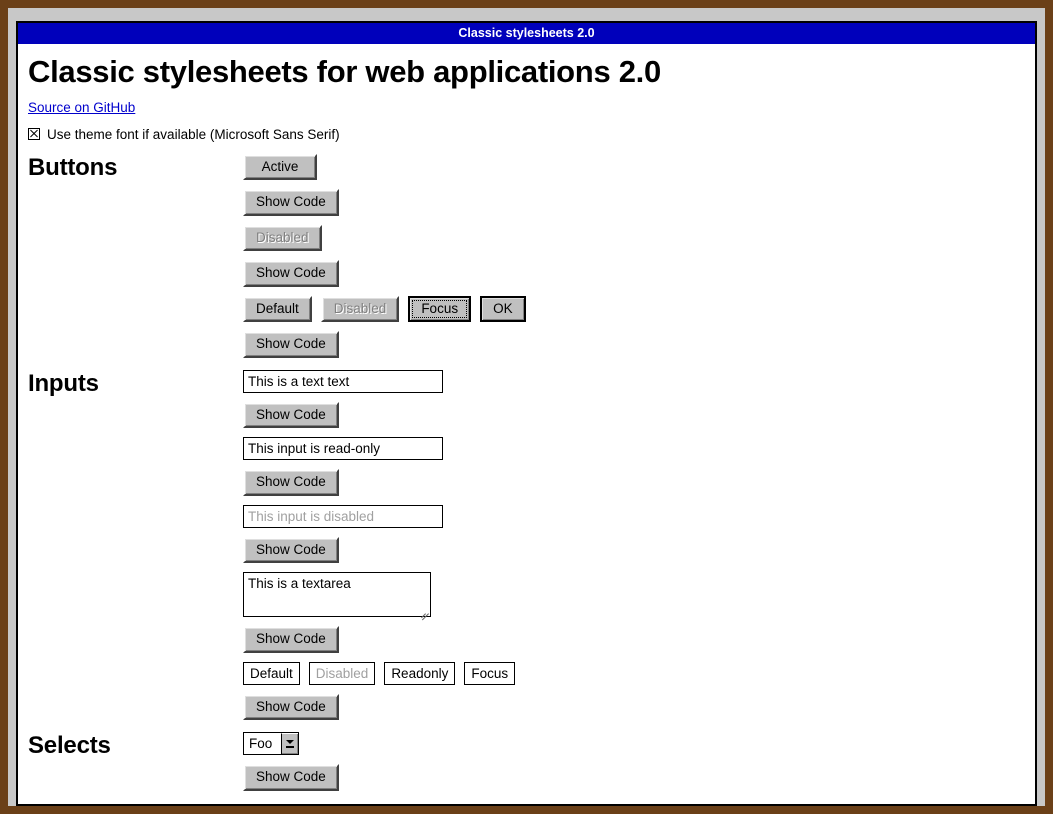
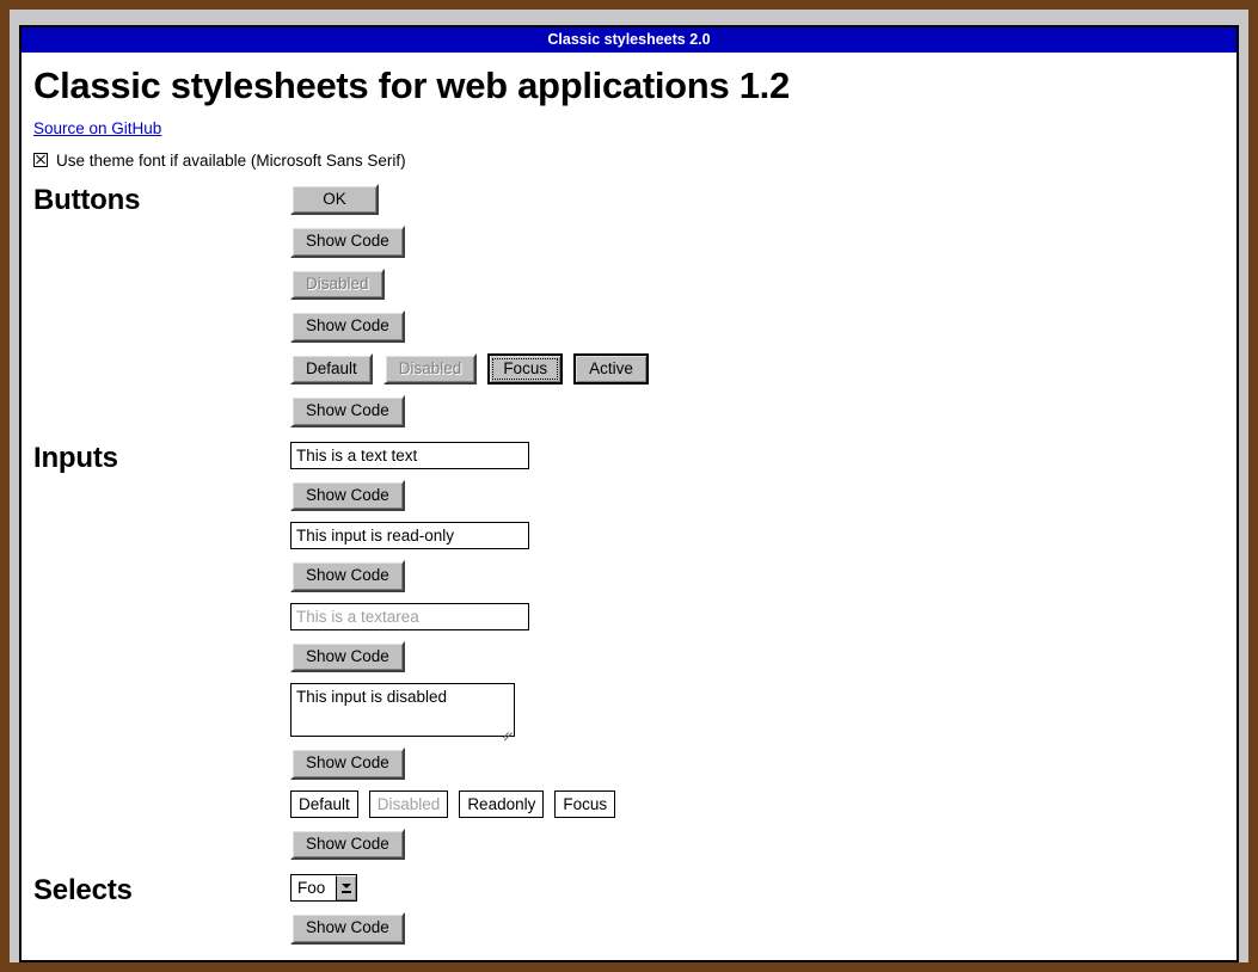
  Classic stylesheets 2.0
- Classic stylesheets for web applications 2.0
+ Classic stylesheets for web applications 1.2
  Source on GitHub
  Use theme font if available (Microsoft Sans Serif)
  Buttons
- Active
+ OK
  Show Code
  Disabled
  Show Code
  Default
  Disabled
  Focus
- OK
+ Active
  Show Code
  Inputs
  This is a text text
  Show Code
  This input is read-only
  Show Code
- This input is disabled
+ This is a textarea
  Show Code
- This is a textarea
+ This input is disabled
  Show Code
  Default
  Disabled
  Readonly
  Focus
  Show Code
  Selects
  Foo
  Show Code
